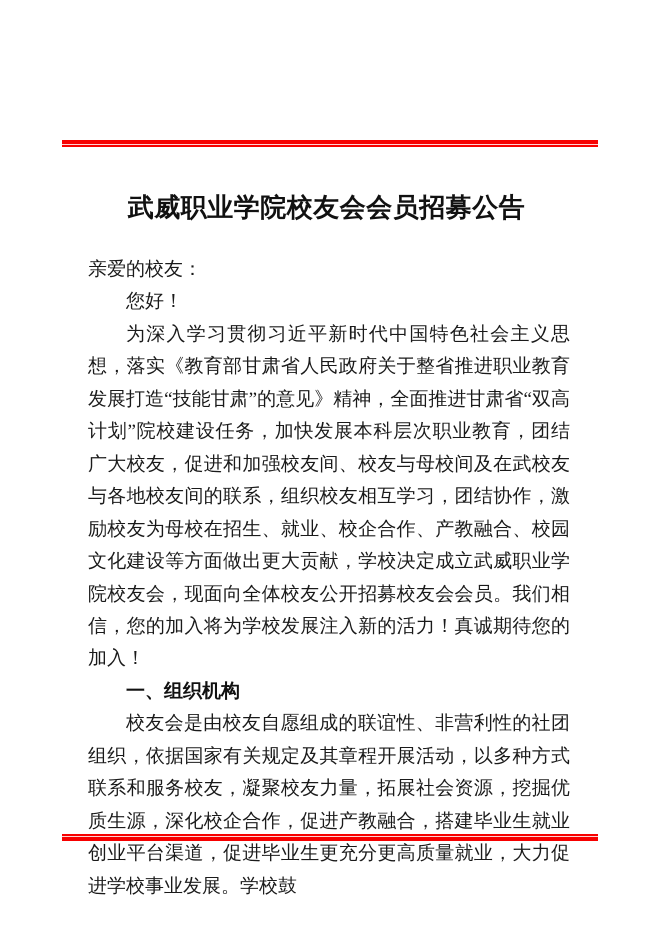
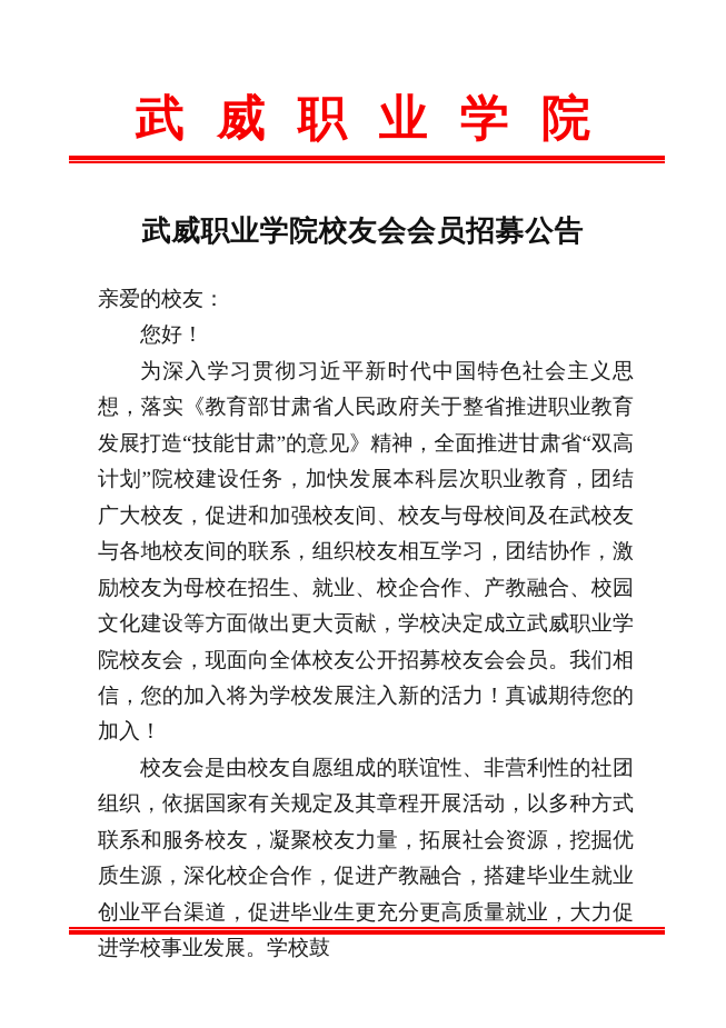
+ 武威职业学院
  武威职业学院校友会会员招募公告
  亲爱的校友：
  您好！
  为深入学习贯彻习近平新时代中国特色社会主义思想，落实《教育部甘肃省人民政府关于整省推进职业教育发展打造“技能甘肃”的意见》精神，全面推进甘肃省“双高计划”院校建设任务，加快发展本科层次职业教育，团结广大校友，促进和加强校友间、校友与母校间及在武校友与各地校友间的联系，组织校友相互学习，团结协作，激励校友为母校在招生、就业、校企合作、产教融合、校园文化建设等方面做出更大贡献，学校决定成立武威职业学院校友会，现面向全体校友公开招募校友会会员。我们相信，您的加入将为学校发展注入新的活力！真诚期待您的加入！
- 一、组织机构
  校友会是由校友自愿组成的联谊性、非营利性的社团组织，依据国家有关规定及其章程开展活动，以多种方式联系和服务校友，凝聚校友力量，拓展社会资源，挖掘优质生源，深化校企合作，促进产教融合，搭建毕业生就业创业平台渠道，促进毕业生更充分更高质量就业，大力促进学校事业发展。学校鼓
